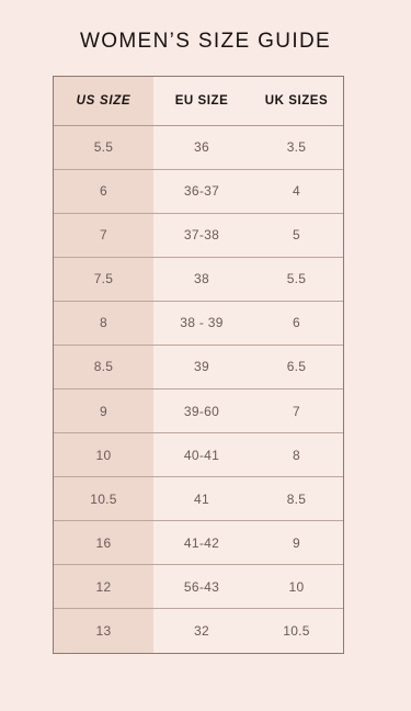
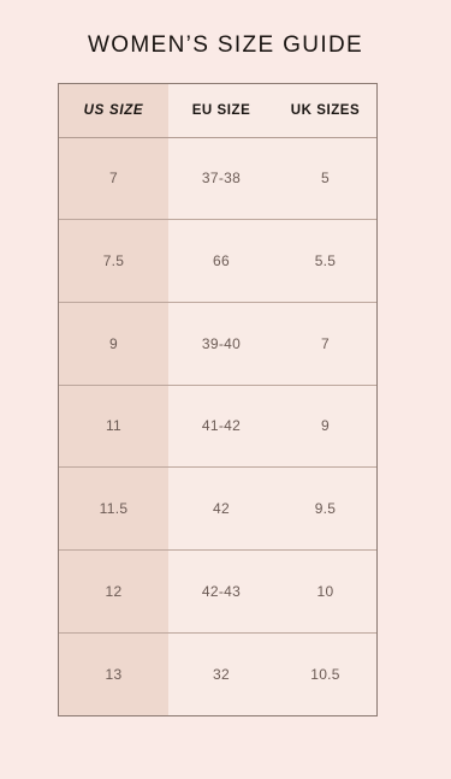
  WOMEN’S SIZE GUIDE
  US SIZE	EU SIZE	UK SIZES
- 5.5	36	3.5
- 6	36-37	4
  7	37-38	5
- 7.5	38	5.5
+ 7.5	66	5.5
- 8	38 - 39	6
- 8.5	39	6.5
- 9	39-60	7
+ 9	39-40	7
- 10	40-41	8
- 10.5	41	8.5
- 16	41-42	9
+ 11	41-42	9
+ 11.5	42	9.5
- 12	56-43	10
+ 12	42-43	10
  13	32	10.5
